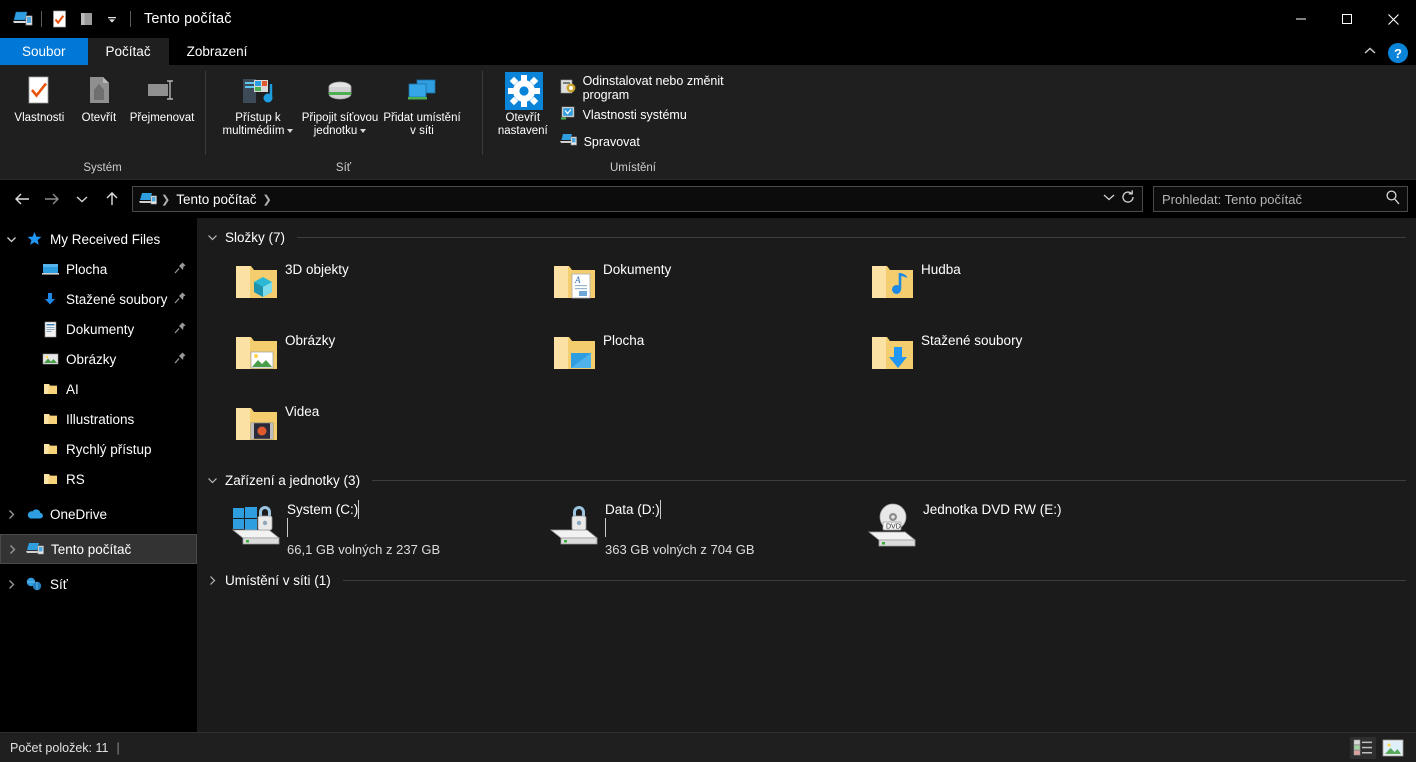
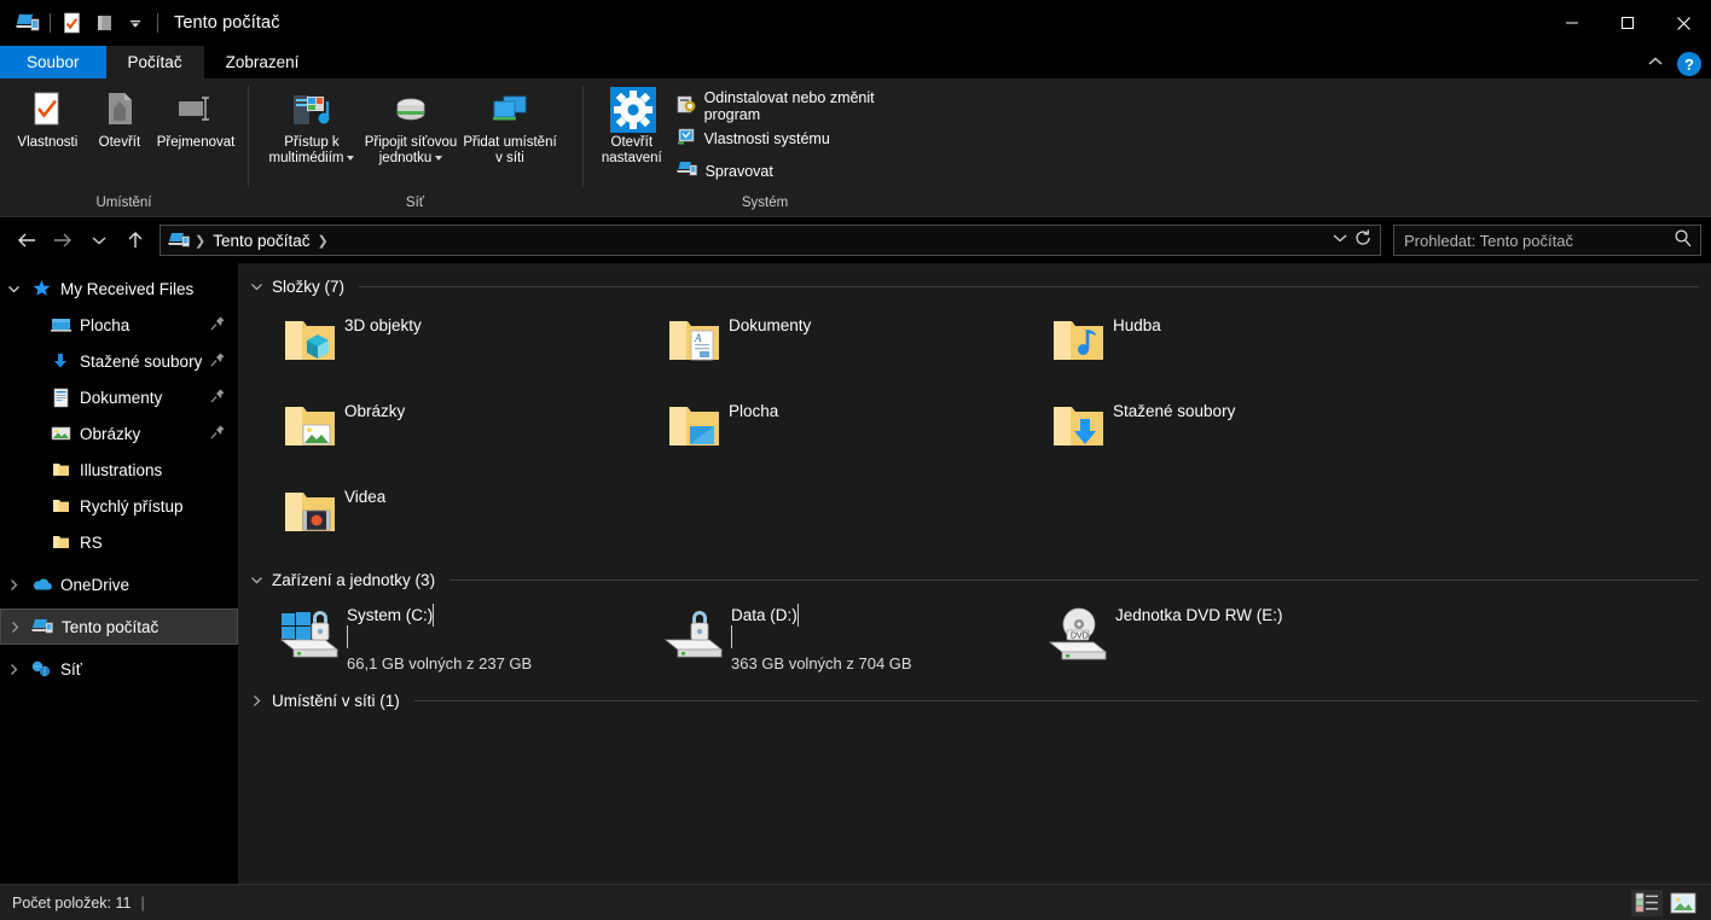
  Tento počítač
  Soubor
  Počítač
  Zobrazení
  ?
  Vlastnosti
  Otevřít
  Přejmenovat
- Systém
+ Umístění
  Přístup k multimédiím
  Připojit síťovou jednotku
  Přidat umístění v síti
  Síť
  Otevřít nastavení
  Odinstalovat nebo změnit program
  Vlastnosti systému
  Spravovat
- Umístění
+ Systém
  ❯
  Tento počítač
  ❯
  Prohledat: Tento počítač
  My Received Files
  Plocha
  Stažené soubory
  Dokumenty
  Obrázky
- AI
  Illustrations
  Rychlý přístup
  RS
  OneDrive
  Tento počítač
  Síť
  Složky (7)
  3D objekty
  A
  Dokumenty
  Hudba
  Obrázky
  Plocha
  Stažené soubory
  Videa
  Zařízení a jednotky (3)
  System (C:)
  66,1 GB volných z 237 GB
  Data (D:)
  363 GB volných z 704 GB
  Jednotka DVD RW (E:)
  Umístění v síti (1)
  Počet položek: 11
  |
